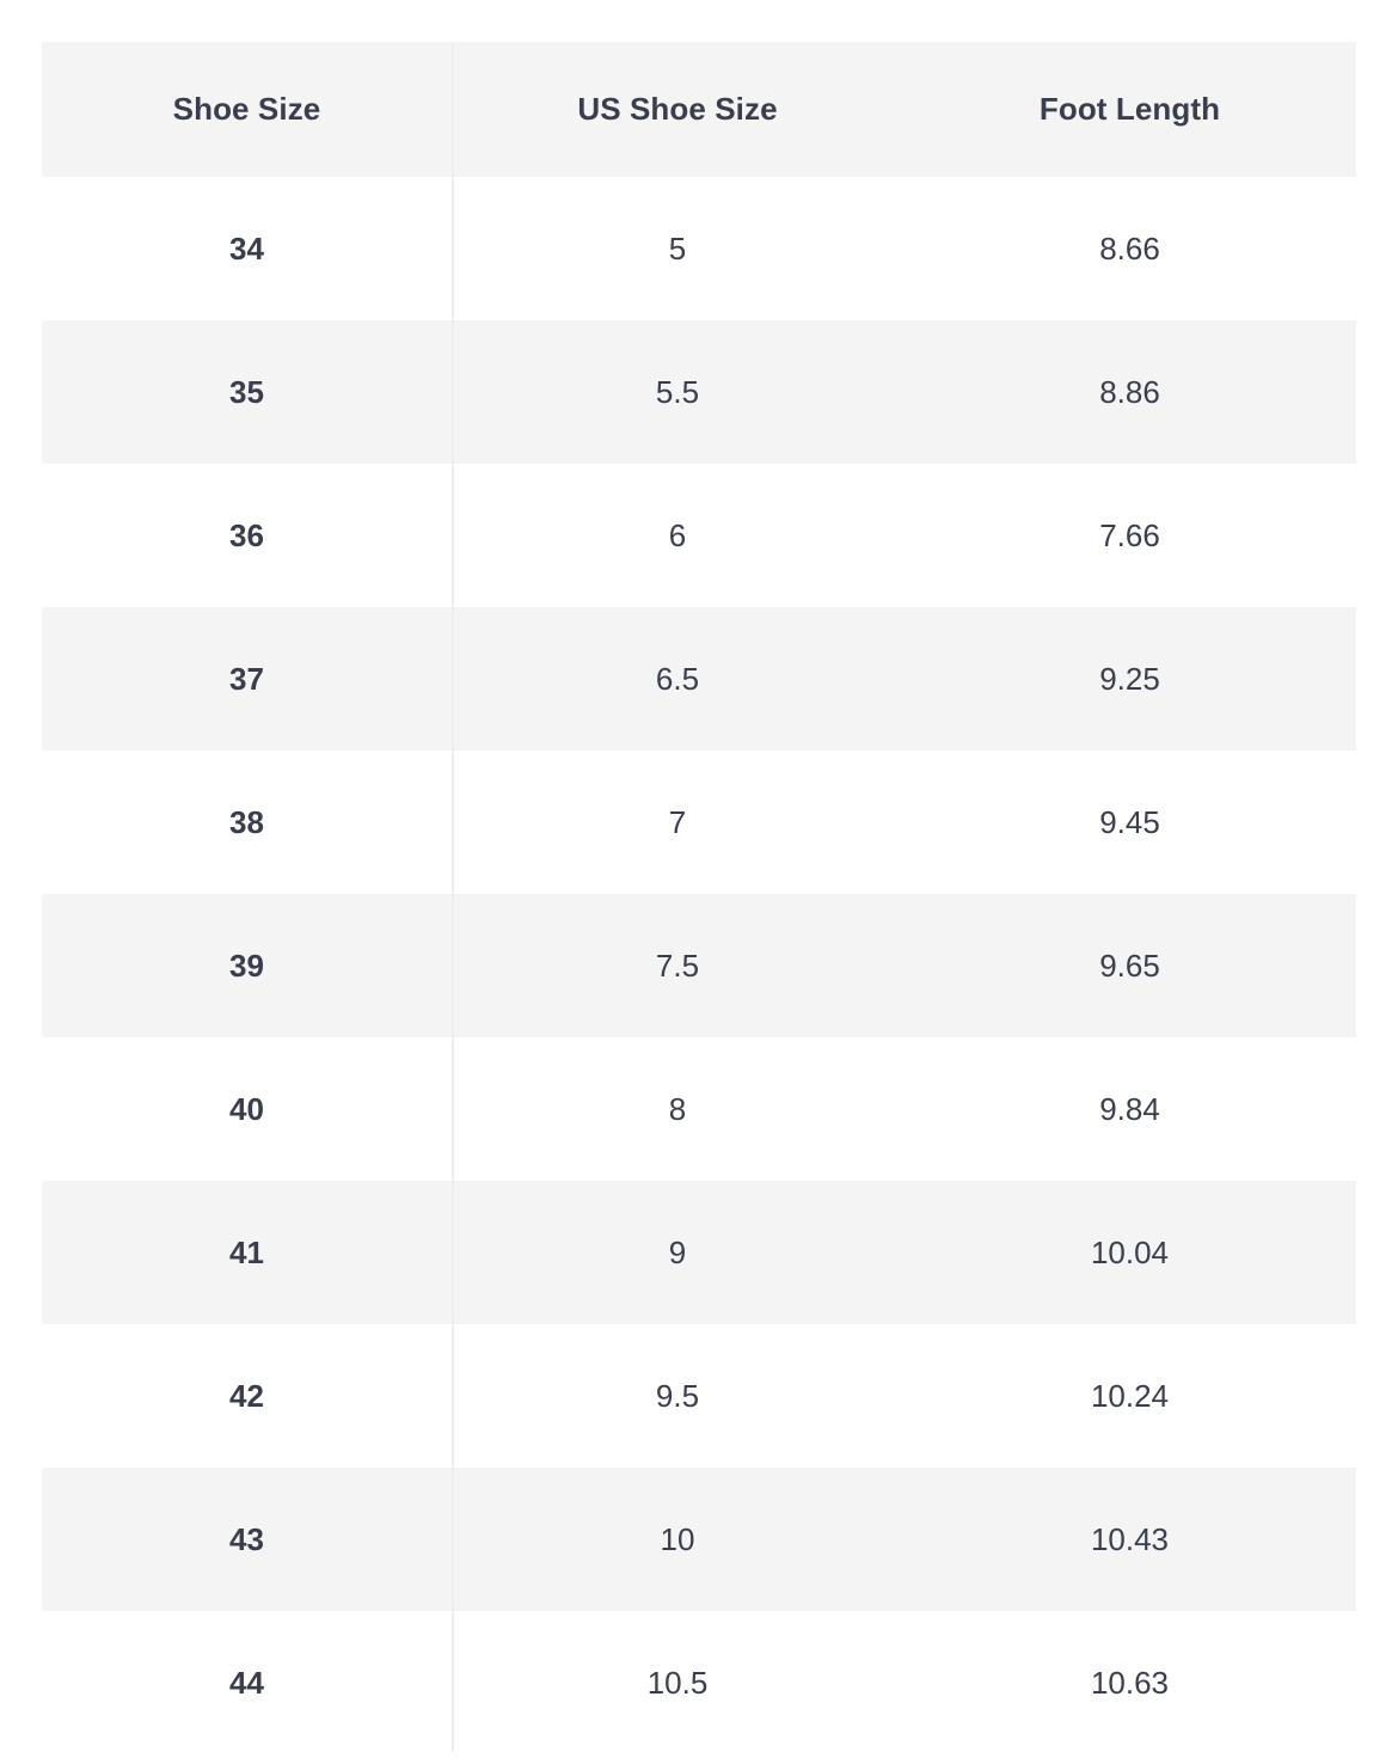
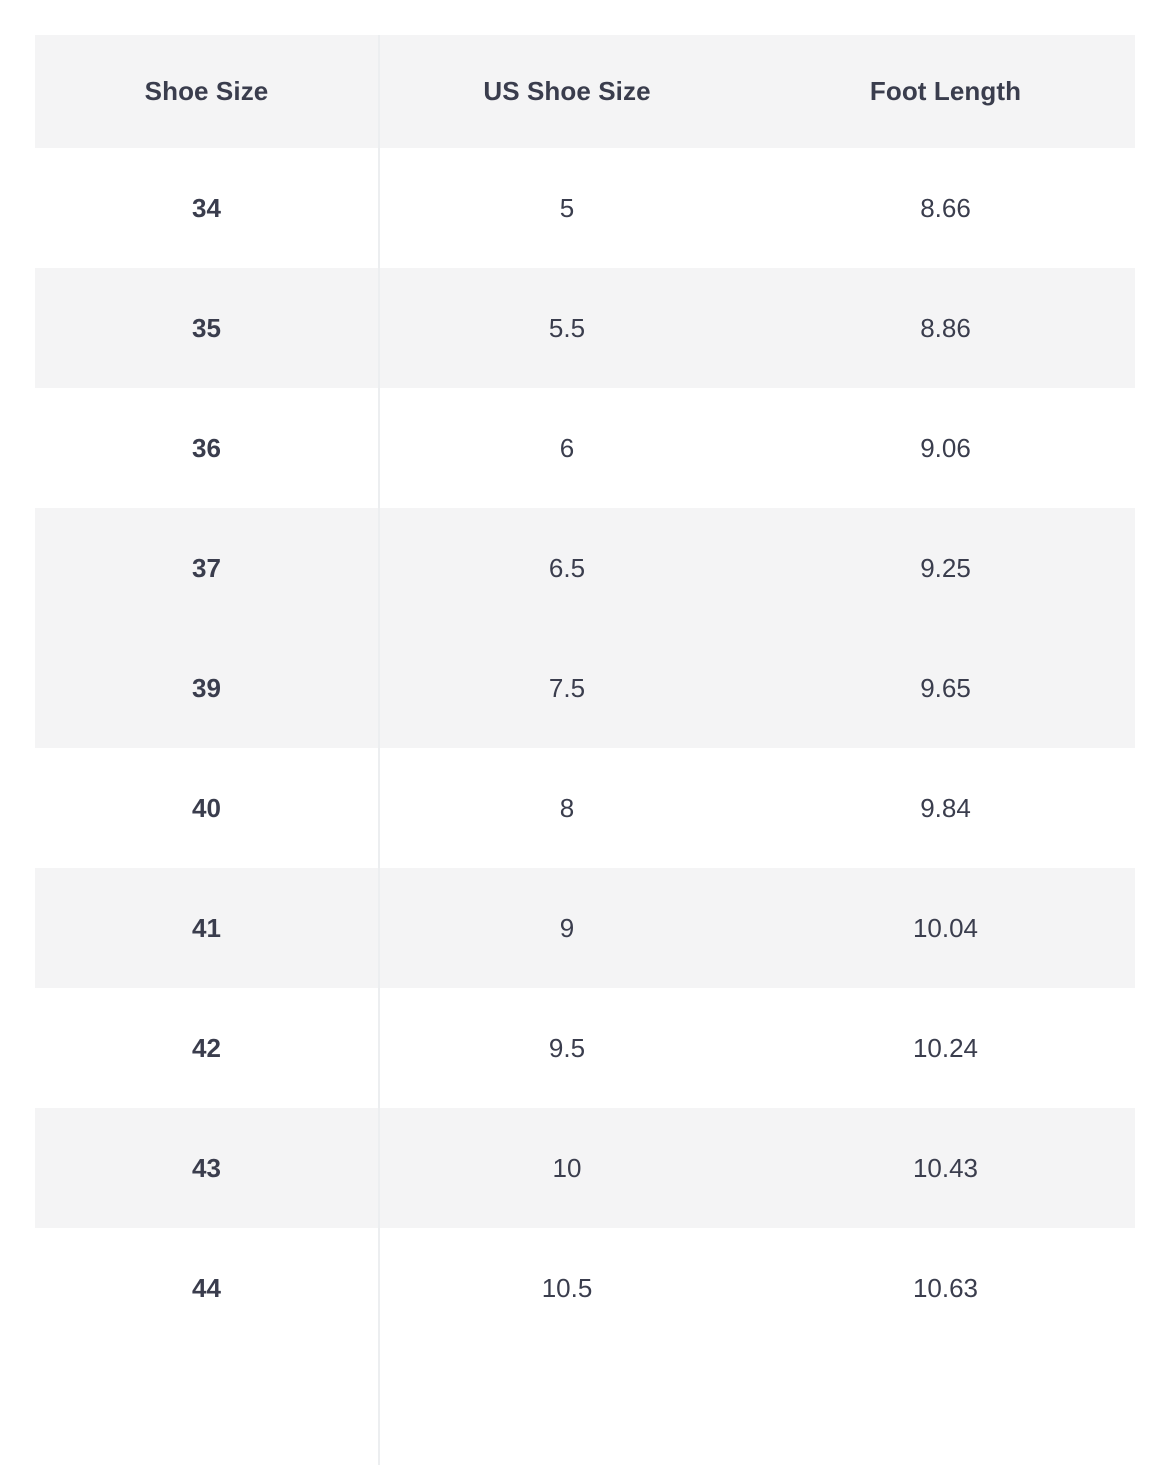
  Shoe Size	US Shoe Size	Foot Length
  34	5	8.66
  35	5.5	8.86
- 36	6	7.66
+ 36	6	9.06
  37	6.5	9.25
- 38	7	9.45
  39	7.5	9.65
  40	8	9.84
  41	9	10.04
  42	9.5	10.24
  43	10	10.43
  44	10.5	10.63
